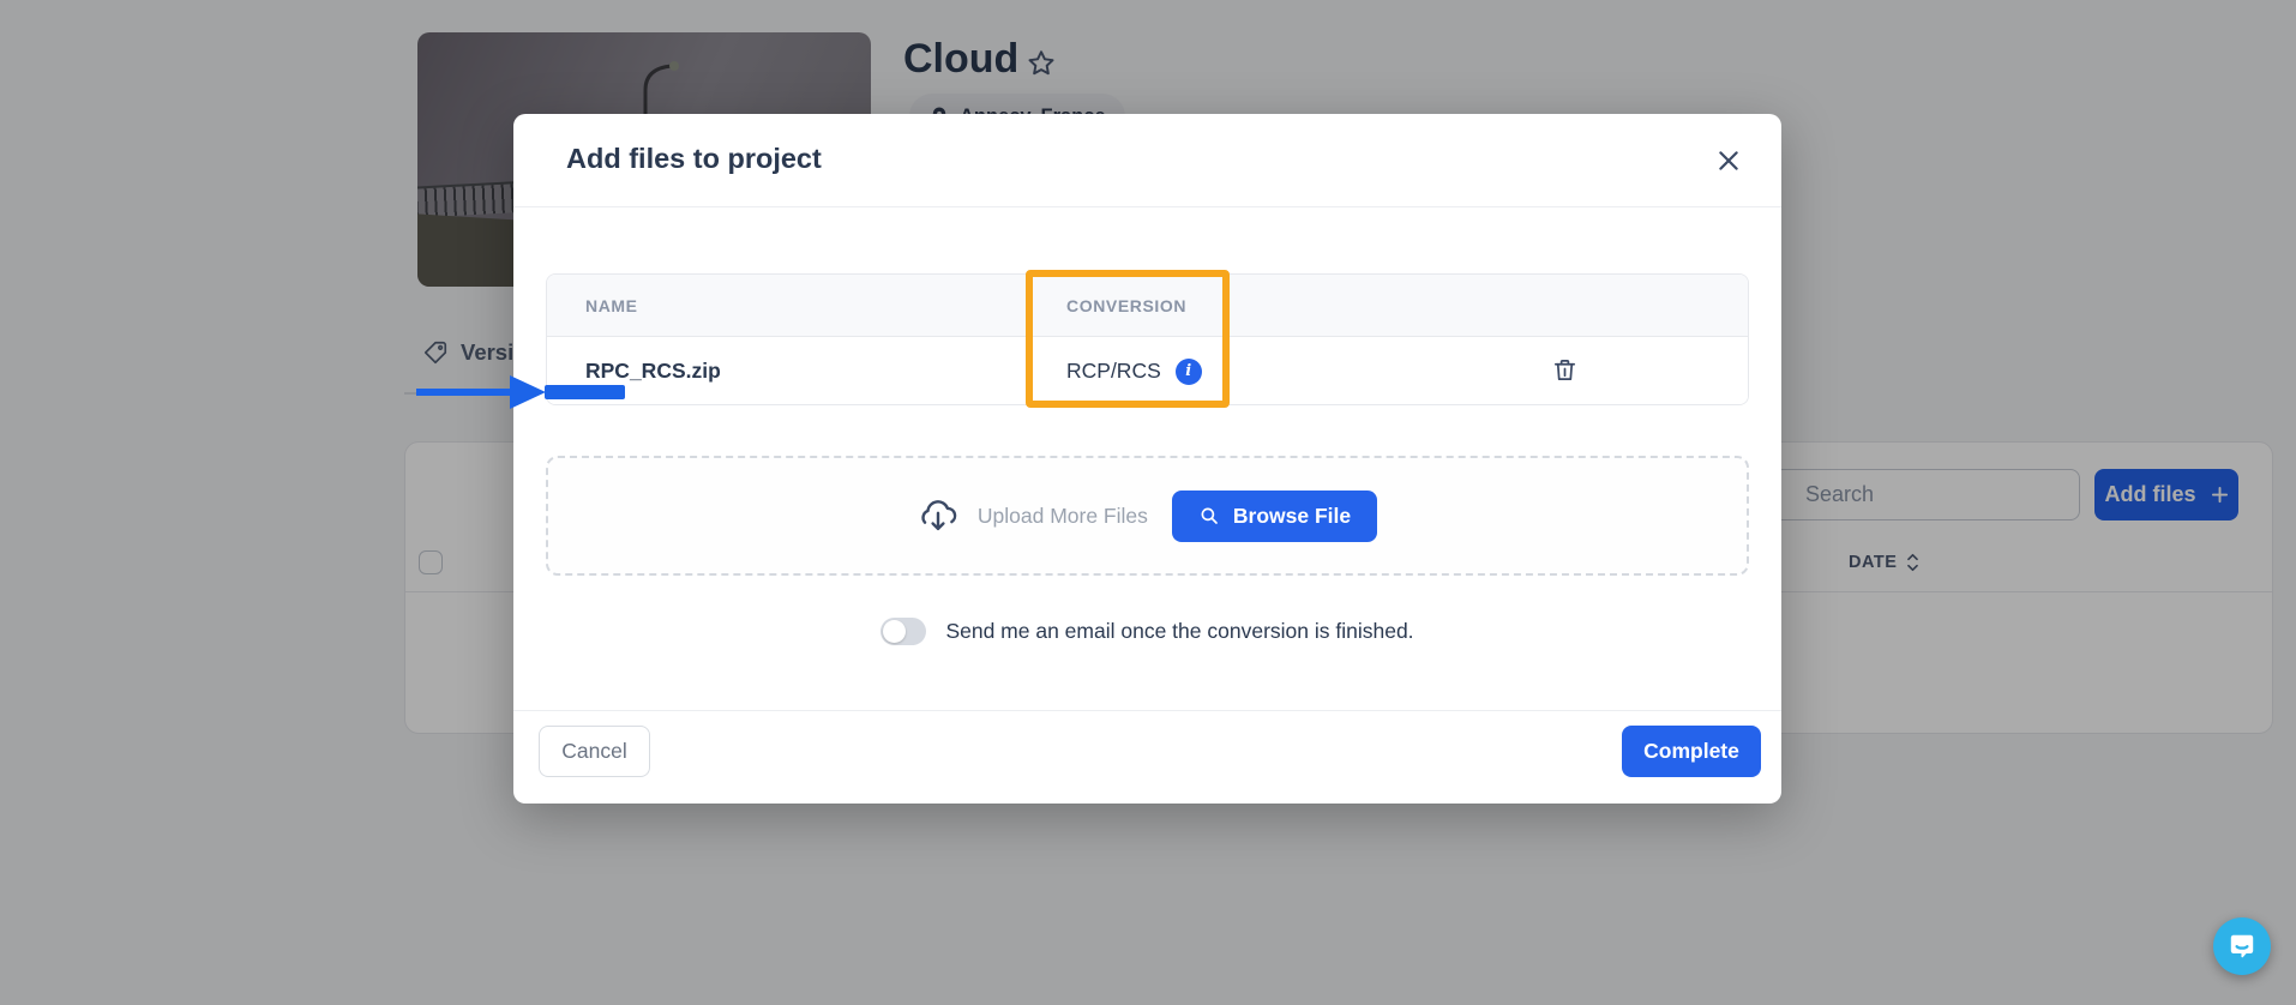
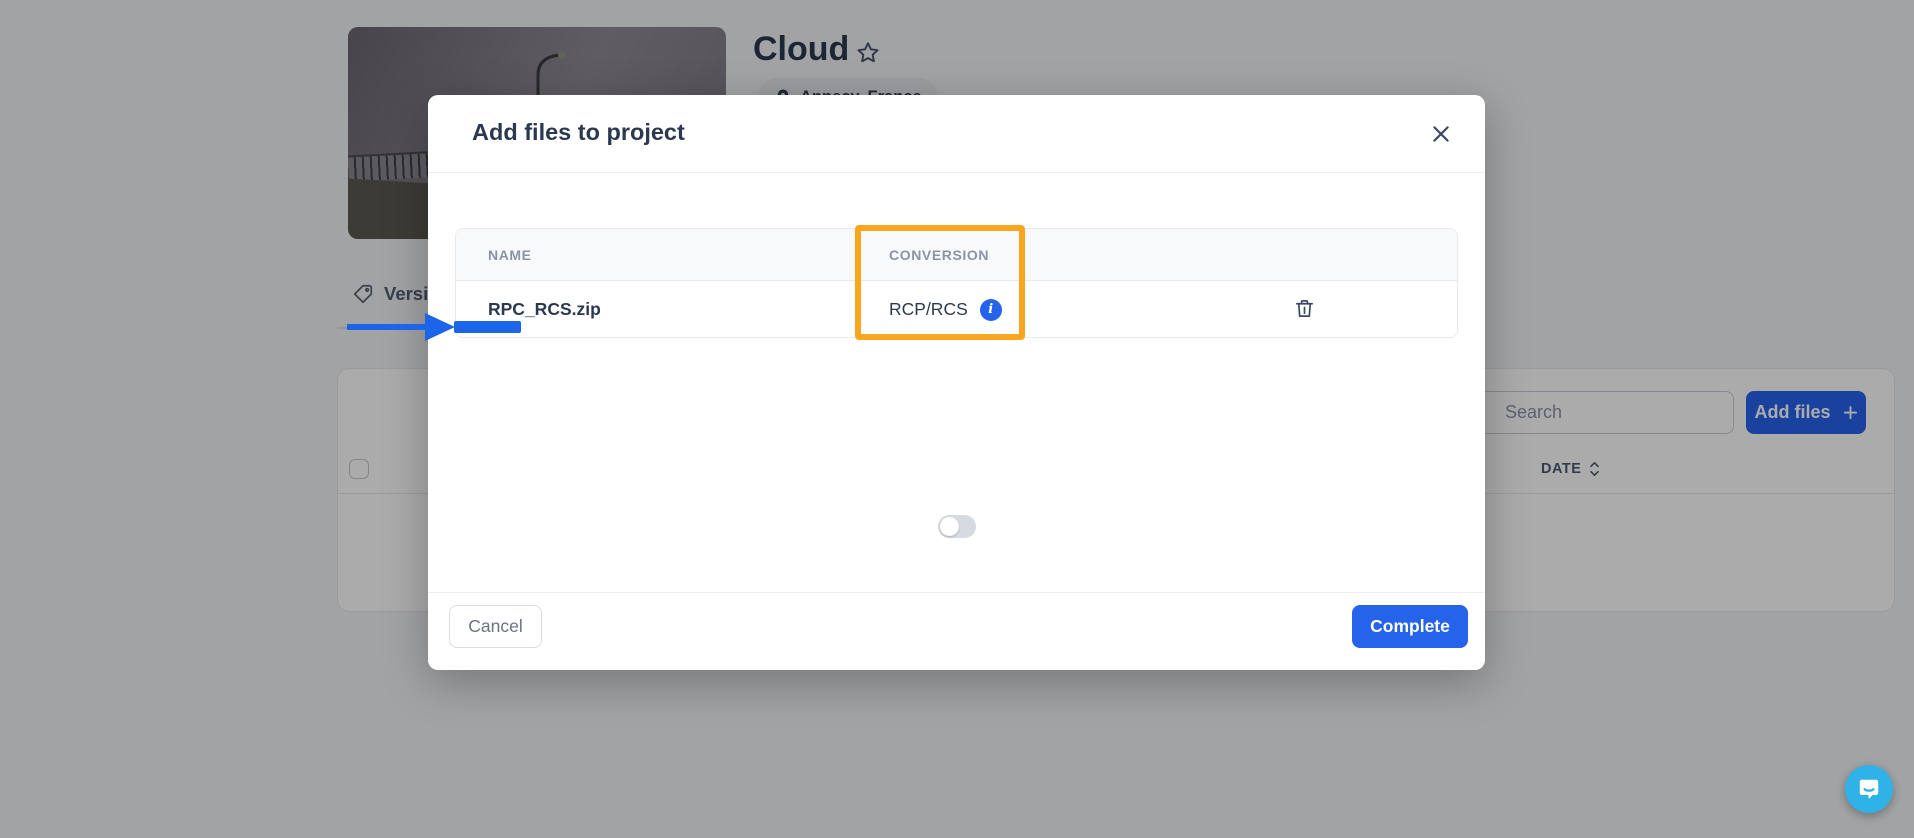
  Cloud
  Versi
  Search
  Add files
  DATE
  Add files to project
  NAME
  CONVERSION
  RPC_RCS.zip
  RCP/RCS
  i
- Upload More Files
- Browse File
- Send me an email once the conversion is finished.
  Cancel
  Complete
